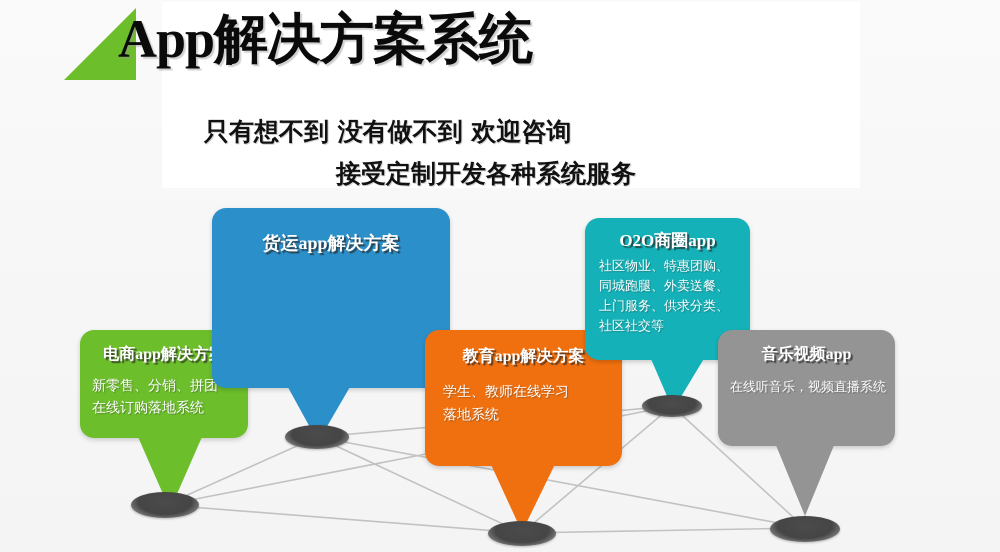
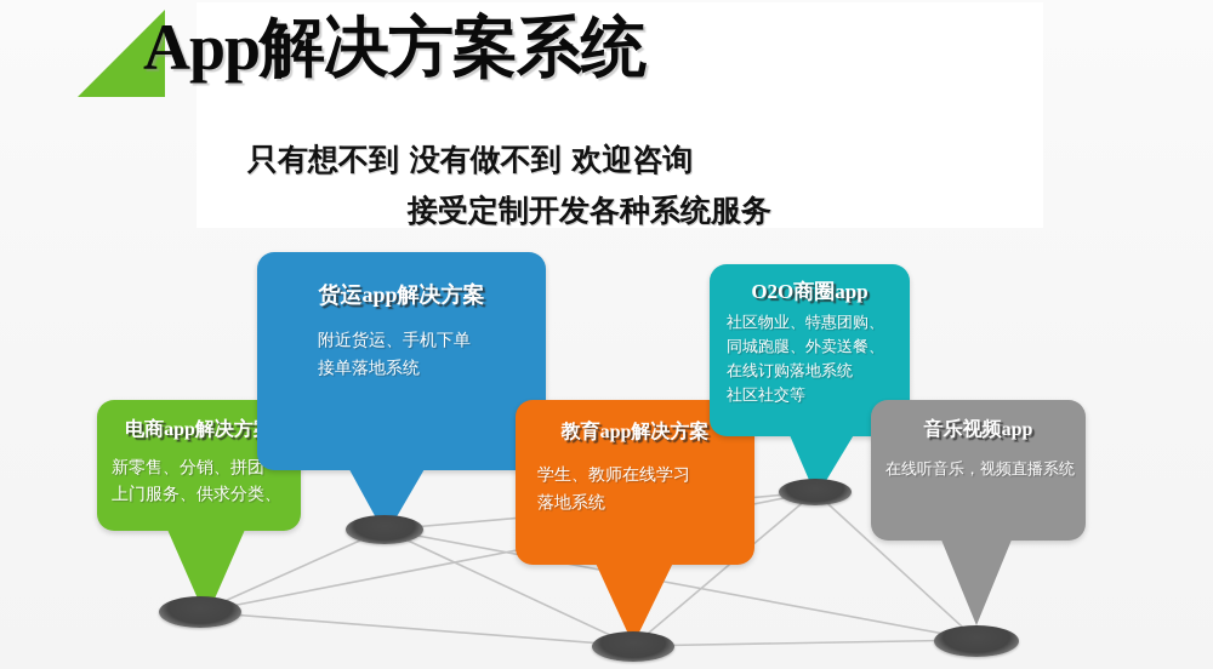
  App解决方案系统
  只有想不到 没有做不到 欢迎咨询
  接受定制开发各种系统服务
  电商app解决方
  新零售、分销、拼团
- 在线订购落地系统
+ 上门服务、供求分类、
  货运app解决方案
+ 附近货运、手机下单
+ 接单落地系统
  教育app解决方案
  学生、教师在线学习
  落地系统
  O2O商圈app
  社区物业、特惠团购、
  同城跑腿、外卖送餐、
- 上门服务、供求分类、
+ 在线订购落地系统
  社区社交等
  音乐视频app
  在线听音乐，视频直播系统
